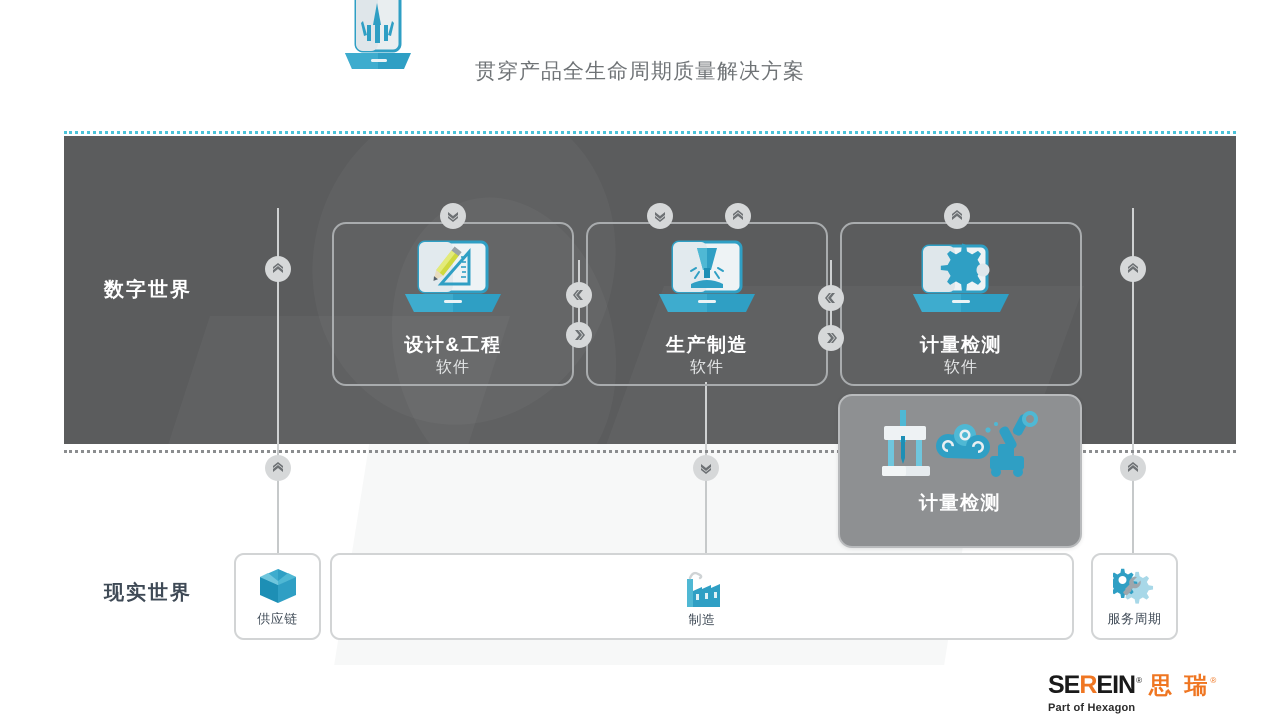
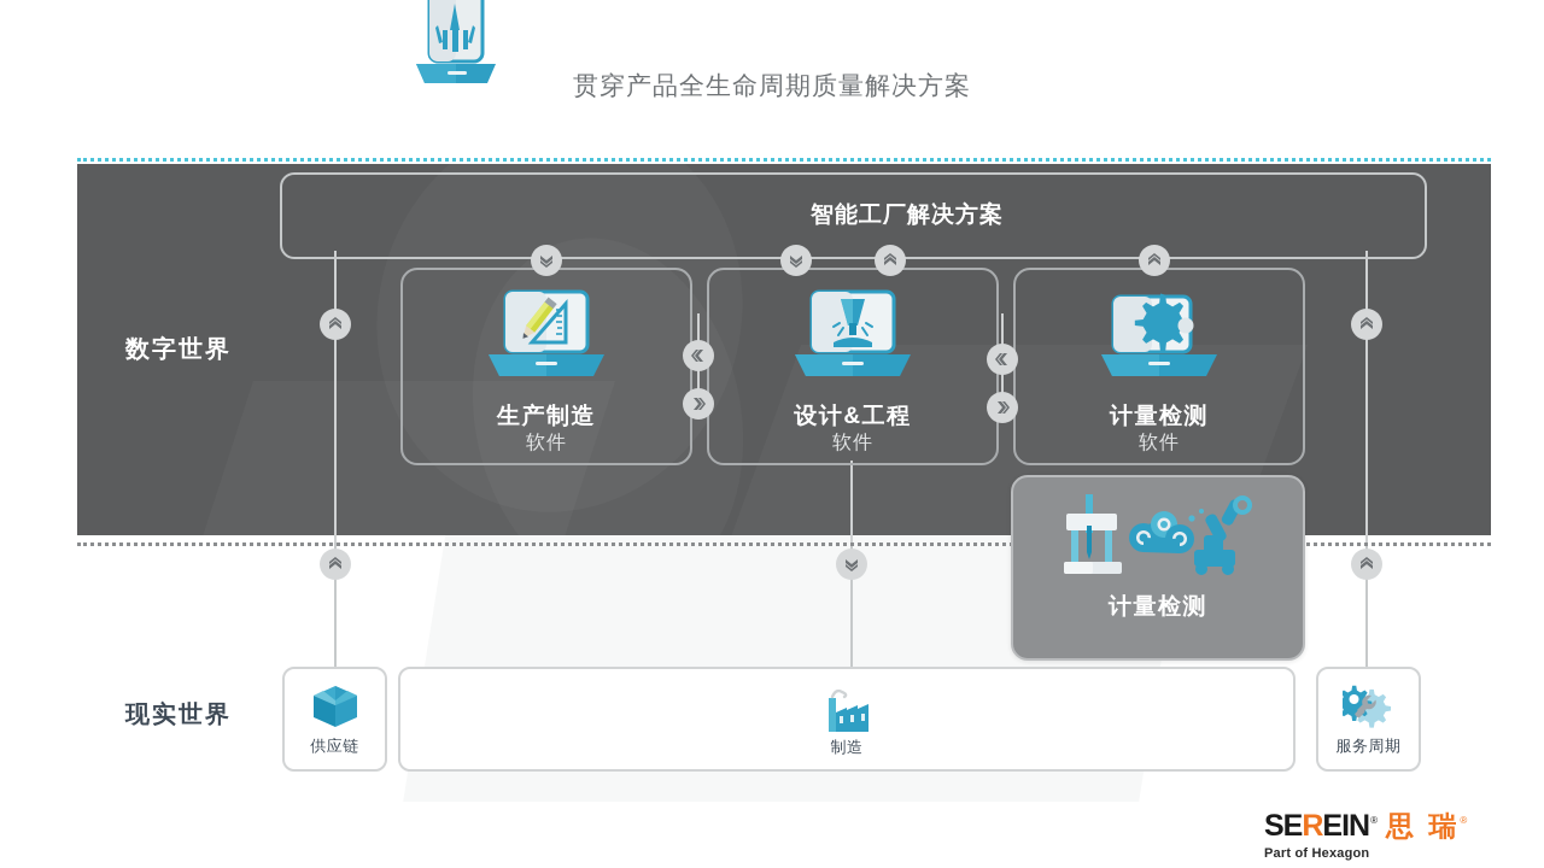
  贯穿产品全生命周期质量解决方案
  数字世界
  现实世界
+ 智能工厂解决方案
- 设计&工程
+ 生产制造
  软件
- 生产制造
+ 设计&工程
  软件
  计量检测
  软件
  计量检测
  供应链
  制造
  服务周期
  SEREIN
  ®
  思 瑞
  ®
  Part of Hexagon
